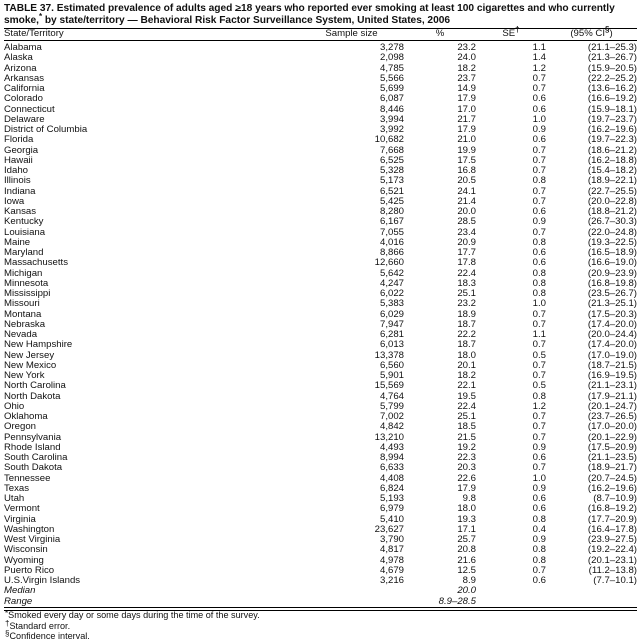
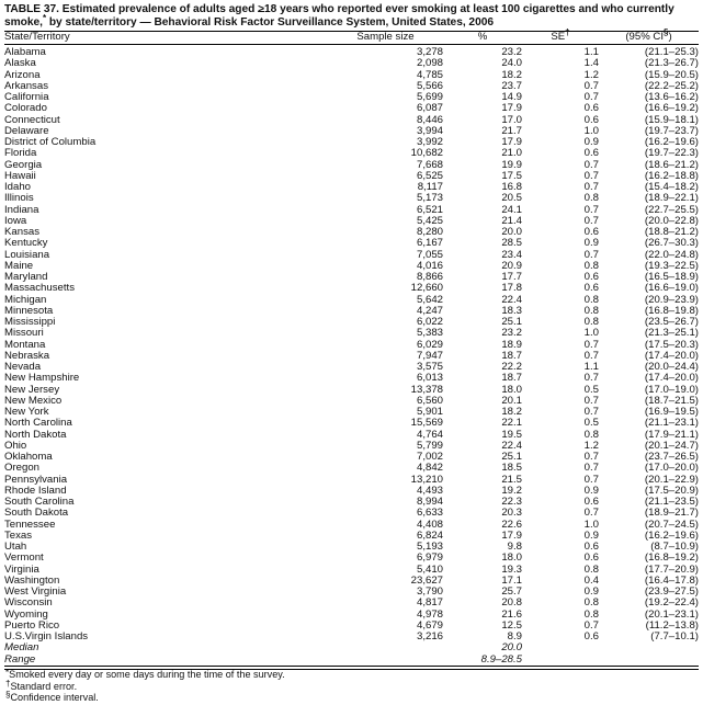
  TABLE 37. Estimated prevalence of adults aged >18 years who reported ever smoking at least 100 cigarettes and who currently
  smoke,* by state/territory — Behavioral Risk Factor Surveillance System, United States, 2006
  State/Territory	Sample size	%	SE†	(95% CI§)
  Alabama	3,278	23.2	1.1	(21.1–25.3)
  Alaska	2,098	24.0	1.4	(21.3–26.7)
  Arizona	4,785	18.2	1.2	(15.9–20.5)
  Arkansas	5,566	23.7	0.7	(22.2–25.2)
  California	5,699	14.9	0.7	(13.6–16.2)
  Colorado	6,087	17.9	0.6	(16.6–19.2)
  Connecticut	8,446	17.0	0.6	(15.9–18.1)
  Delaware	3,994	21.7	1.0	(19.7–23.7)
  District of Columbia	3,992	17.9	0.9	(16.2–19.6)
  Florida	10,682	21.0	0.6	(19.7–22.3)
  Georgia	7,668	19.9	0.7	(18.6–21.2)
  Hawaii	6,525	17.5	0.7	(16.2–18.8)
- Idaho	5,328	16.8	0.7	(15.4–18.2)
+ Idaho	8,117	16.8	0.7	(15.4–18.2)
  Illinois	5,173	20.5	0.8	(18.9–22.1)
  Indiana	6,521	24.1	0.7	(22.7–25.5)
  Iowa	5,425	21.4	0.7	(20.0–22.8)
  Kansas	8,280	20.0	0.6	(18.8–21.2)
  Kentucky	6,167	28.5	0.9	(26.7–30.3)
  Louisiana	7,055	23.4	0.7	(22.0–24.8)
  Maine	4,016	20.9	0.8	(19.3–22.5)
  Maryland	8,866	17.7	0.6	(16.5–18.9)
  Massachusetts	12,660	17.8	0.6	(16.6–19.0)
  Michigan	5,642	22.4	0.8	(20.9–23.9)
  Minnesota	4,247	18.3	0.8	(16.8–19.8)
  Mississippi	6,022	25.1	0.8	(23.5–26.7)
  Missouri	5,383	23.2	1.0	(21.3–25.1)
  Montana	6,029	18.9	0.7	(17.5–20.3)
  Nebraska	7,947	18.7	0.7	(17.4–20.0)
- Nevada	6,281	22.2	1.1	(20.0–24.4)
+ Nevada	3,575	22.2	1.1	(20.0–24.4)
  New Hampshire	6,013	18.7	0.7	(17.4–20.0)
  New Jersey	13,378	18.0	0.5	(17.0–19.0)
  New Mexico	6,560	20.1	0.7	(18.7–21.5)
  New York	5,901	18.2	0.7	(16.9–19.5)
  North Carolina	15,569	22.1	0.5	(21.1–23.1)
  North Dakota	4,764	19.5	0.8	(17.9–21.1)
  Ohio	5,799	22.4	1.2	(20.1–24.7)
  Oklahoma	7,002	25.1	0.7	(23.7–26.5)
  Oregon	4,842	18.5	0.7	(17.0–20.0)
  Pennsylvania	13,210	21.5	0.7	(20.1–22.9)
  Rhode Island	4,493	19.2	0.9	(17.5–20.9)
  South Carolina	8,994	22.3	0.6	(21.1–23.5)
  South Dakota	6,633	20.3	0.7	(18.9–21.7)
  Tennessee	4,408	22.6	1.0	(20.7–24.5)
  Texas	6,824	17.9	0.9	(16.2–19.6)
  Utah	5,193	9.8	0.6	(8.7–10.9)
  Vermont	6,979	18.0	0.6	(16.8–19.2)
  Virginia	5,410	19.3	0.8	(17.7–20.9)
  Washington	23,627	17.1	0.4	(16.4–17.8)
  West Virginia	3,790	25.7	0.9	(23.9–27.5)
  Wisconsin	4,817	20.8	0.8	(19.2–22.4)
  Wyoming	4,978	21.6	0.8	(20.1–23.1)
  Puerto Rico	4,679	12.5	0.7	(11.2–13.8)
  U.S.Virgin Islands	3,216	8.9	0.6	(7.7–10.1)
  Median		20.0
  Range		8.9–28.5
  *Smoked every day or some days during the time of the survey.
  †Standard error.
  §Confidence interval.
